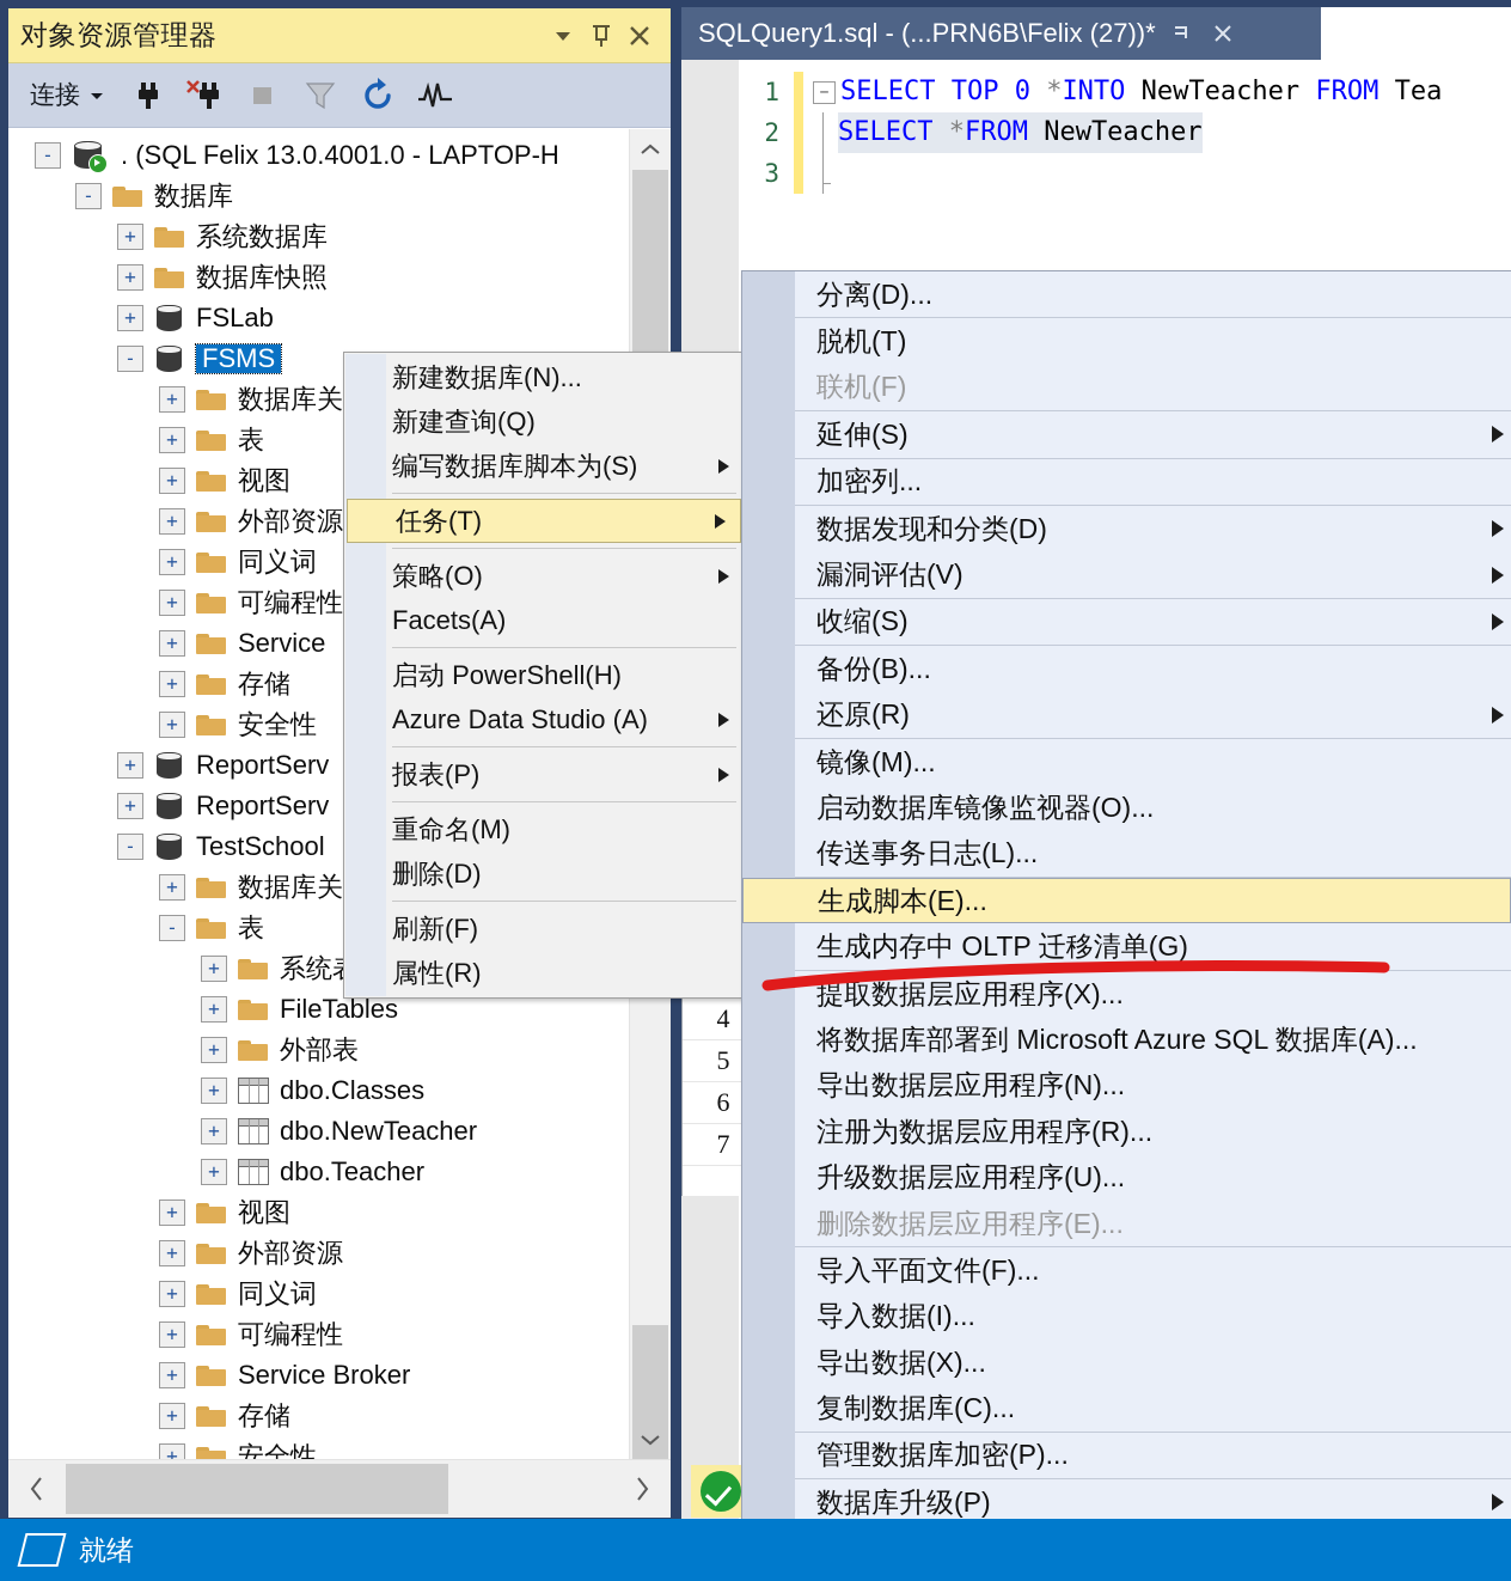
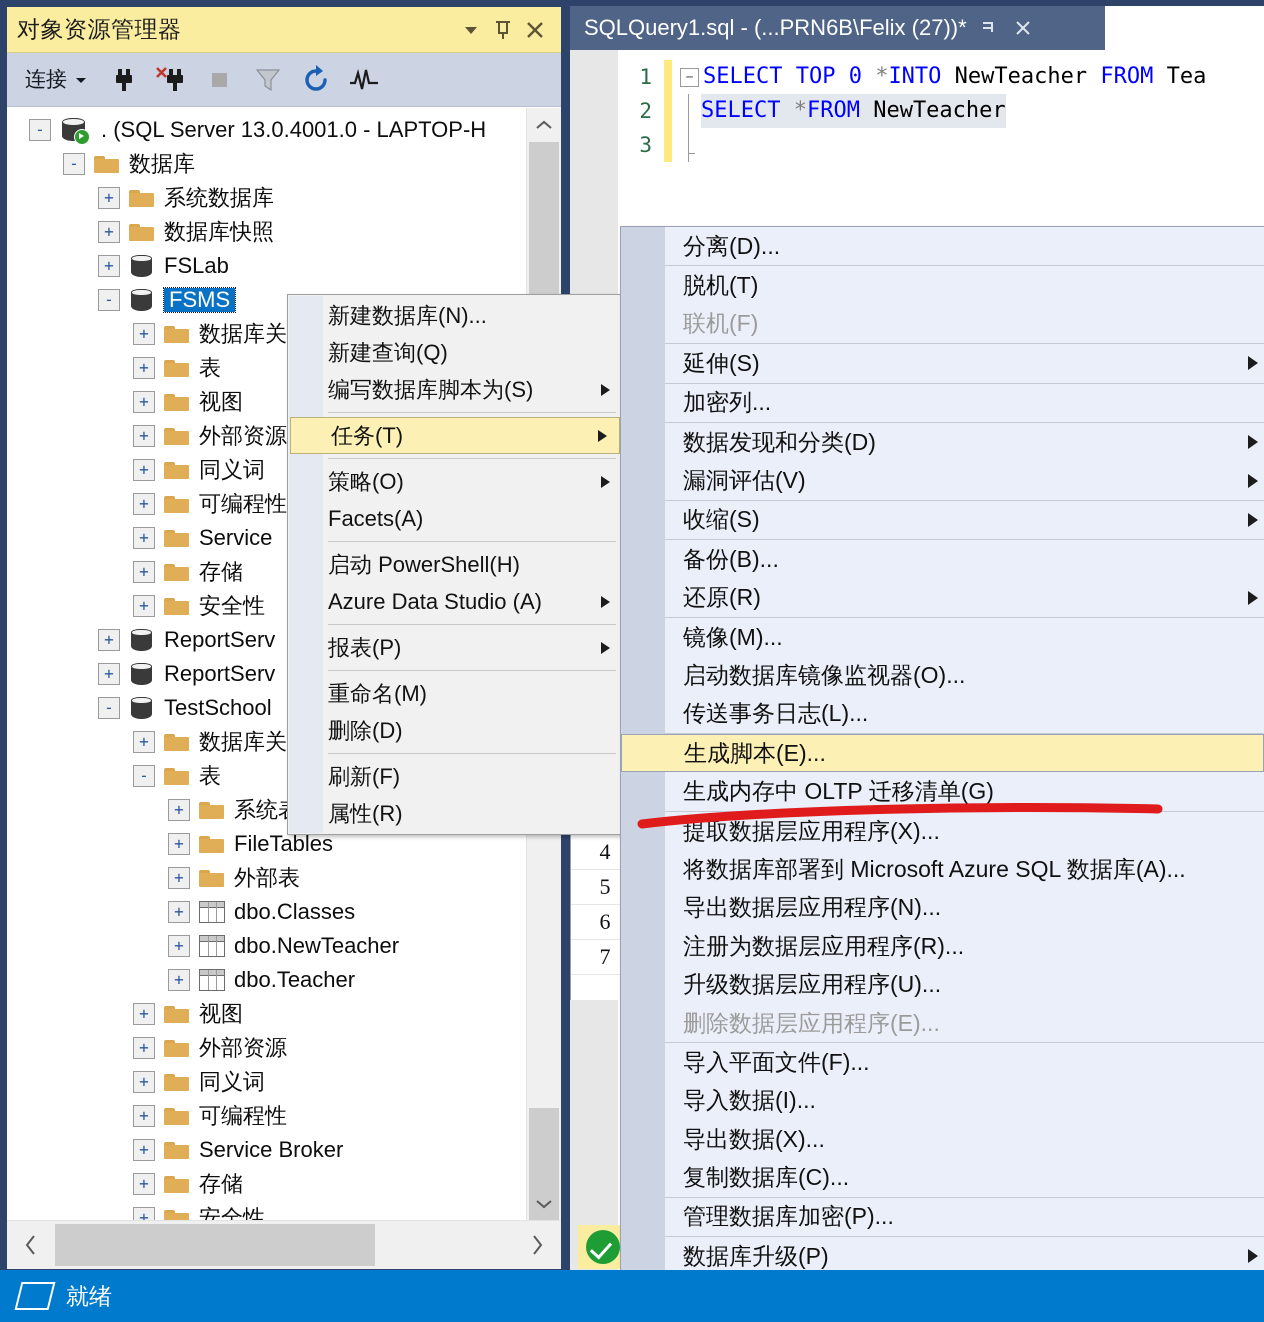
  对象资源管理器
  连接
  -
- . (SQL Felix 13.0.4001.0 - LAPTOP-H
+ . (SQL Server 13.0.4001.0 - LAPTOP-H
  -
  数据库
  +
  系统数据库
  +
  数据库快照
  +
  FSLab
  -
  FSMS
  +
  数据库关
  +
  表
  +
  视图
  +
  外部资源
  +
  同义词
  +
  可编程性
  +
  Service
  +
  存储
  +
  安全性
  +
  ReportServ
  +
  ReportServ
  -
  TestSchool
  +
  数据库关
  -
  表
  +
  +
  FileTables
  +
  外部表
  +
  dbo.Classes
  +
  dbo.NewTeacher
  +
  dbo.Teacher
  +
  视图
  +
  外部资源
  +
  同义词
  +
  可编程性
  +
  Service Broker
  +
  存储
  +
  安全性
  SQLQuery1.sql - (...PRN6B\Felix (27))*
  1
  −
  SELECT TOP 0 *INTO NewTeacher FROM Tea
  2
  SELECT *FROM NewTeacher
  3
  4
  5
  6
  7
  新建数据库(N)...
  新建查询(Q)
  编写数据库脚本为(S)
  任务(T)
  策略(O)
  Facets(A)
  启动 PowerShell(H)
  Azure Data Studio (A)
  报表(P)
  重命名(M)
  删除(D)
  刷新(F)
  属性(R)
  分离(D)...
  脱机(T)
  联机(F)
  延伸(S)
  加密列...
  数据发现和分类(D)
  漏洞评估(V)
  收缩(S)
  备份(B)...
  还原(R)
  镜像(M)...
  启动数据库镜像监视器(O)...
  传送事务日志(L)...
  生成脚本(E)...
  生成内存中 OLTP 迁移清单(G)
  提取数据层应用程序(X)...
  将数据库部署到 Microsoft Azure SQL 数据库(A)...
  导出数据层应用程序(N)...
  注册为数据层应用程序(R)...
  升级数据层应用程序(U)...
  删除数据层应用程序(E)...
  导入平面文件(F)...
  导入数据(I)...
  导出数据(X)...
  复制数据库(C)...
  管理数据库加密(P)...
  数据库升级(P)
  就绪
